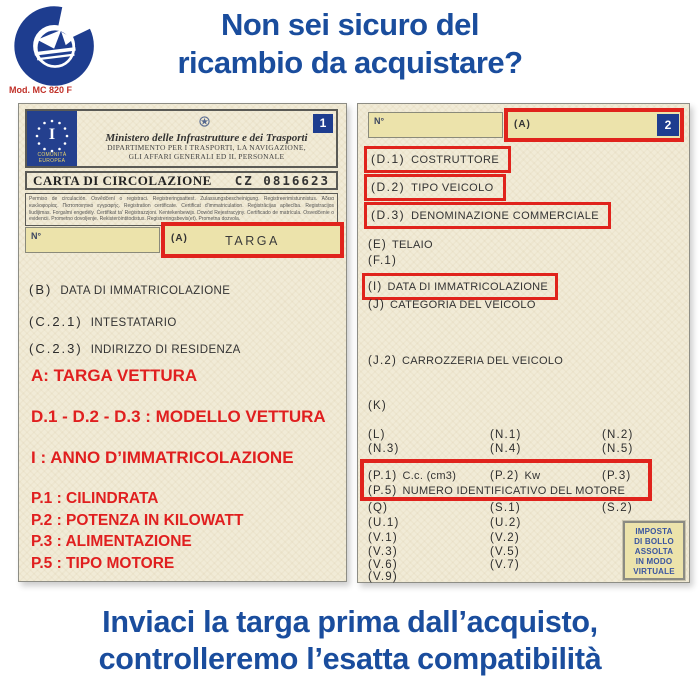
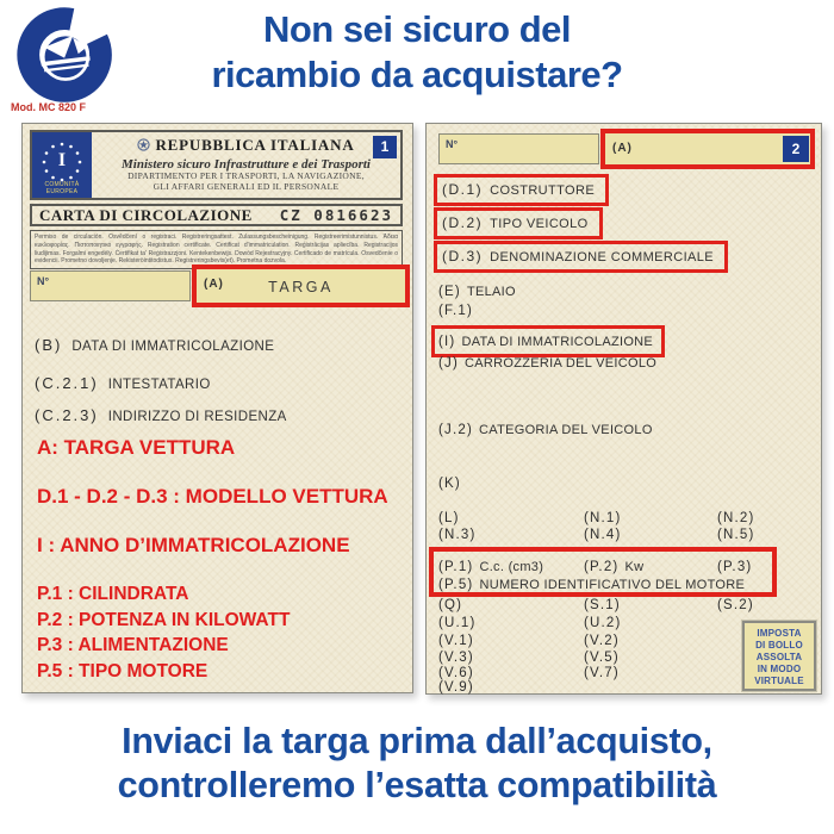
  Non sei sicuro del
  ricambio da acquistare?
  Mod. MC 820 F
  I
+ REPUBBLICA ITALIANA
- Ministero delle Infrastrutture e dei Trasporti
+ Ministero sicuro Infrastrutture e dei Trasporti
  DIPARTIMENTO PER I TRASPORTI, LA NAVIGAZIONE,
  GLI AFFARI GENERALI ED IL PERSONALE
  1
  CARTA DI CIRCOLAZIONE
  CZ 0816623
  N°
  (A)
  TARGA
  (B) DATA DI IMMATRICOLAZIONE
  (C.2.1) INTESTATARIO
  (C.2.3) INDIRIZZO DI RESIDENZA
  A: TARGA VETTURA
  D.1 - D.2 - D.3 : MODELLO VETTURA
  I : ANNO D’IMMATRICOLAZIONE
  P.1 : CILINDRATA
  P.2 : POTENZA IN KILOWATT
  P.3 : ALIMENTAZIONE
  P.5 : TIPO MOTORE
  N°
  (A)
  2
  (D.1) COSTRUTTORE
  (D.2) TIPO VEICOLO
  (D.3) DENOMINAZIONE COMMERCIALE
  (E) TELAIO
  (F.1)
  (I) DATA DI IMMATRICOLAZIONE
- (J) CATEGORIA DEL VEICOLO
+ (J) CARROZZERIA DEL VEICOLO
- (J.2) CARROZZERIA DEL VEICOLO
+ (J.2) CATEGORIA DEL VEICOLO
  (K)
  (L)
  (N.1)
  (N.2)
  (N.3)
  (N.4)
  (N.5)
  (P.1) C.c. (cm3)
  (P.2) Kw
  (P.3)
  (P.5) NUMERO IDENTIFICATIVO DEL MOTORE
  (Q)
  (S.1)
  (S.2)
  (U.1)
  (U.2)
  (V.1)
  (V.2)
  (V.3)
  (V.5)
  (V.6)
  (V.7)
  (V.9)
  IMPOSTA
  DI BOLLO
  ASSOLTA
  IN MODO
  VIRTUALE
  Inviaci la targa prima dall’acquisto,
  controlleremo l’esatta compatibilità
